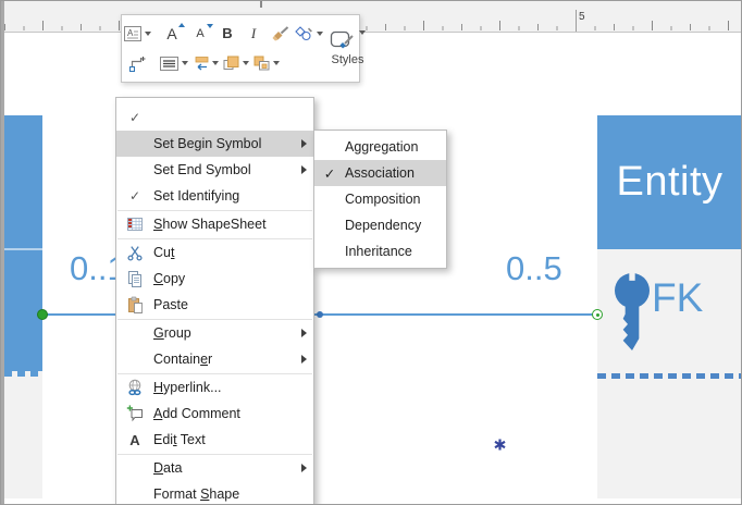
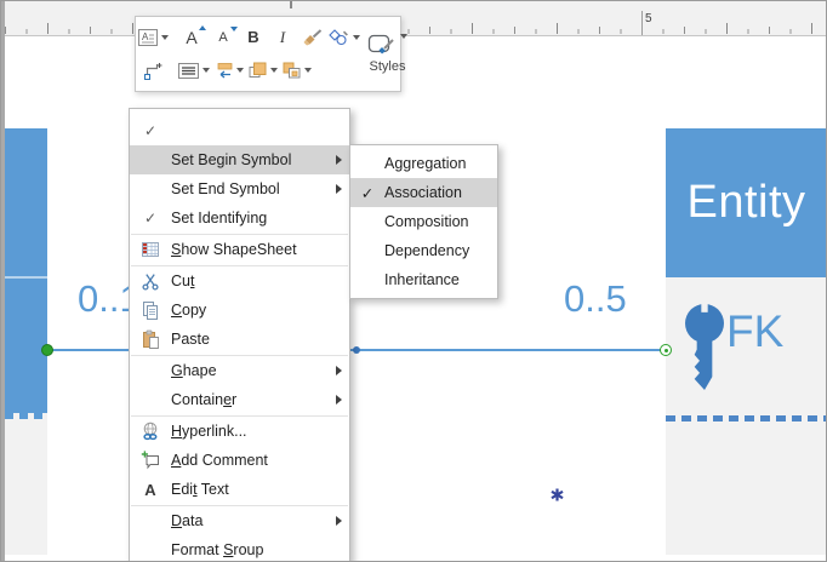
  5
  0..
  0..5
  Entity
  FK
  A
  A
  A
  B
  I
  Styles
  ✓
  Set Begin Symbol
  Set End Symbol
  ✓
  Set Identifying
  Show ShapeSheet
  Cut
  Copy
  Paste
- Group
+ Ghape
  Container
  Hyperlink...
  Add Comment
  A
  Edit Text
  Data
- Format Shape
+ Format Sroup
  Aggregation
  ✓
  Association
  Composition
  Dependency
  Inheritance
